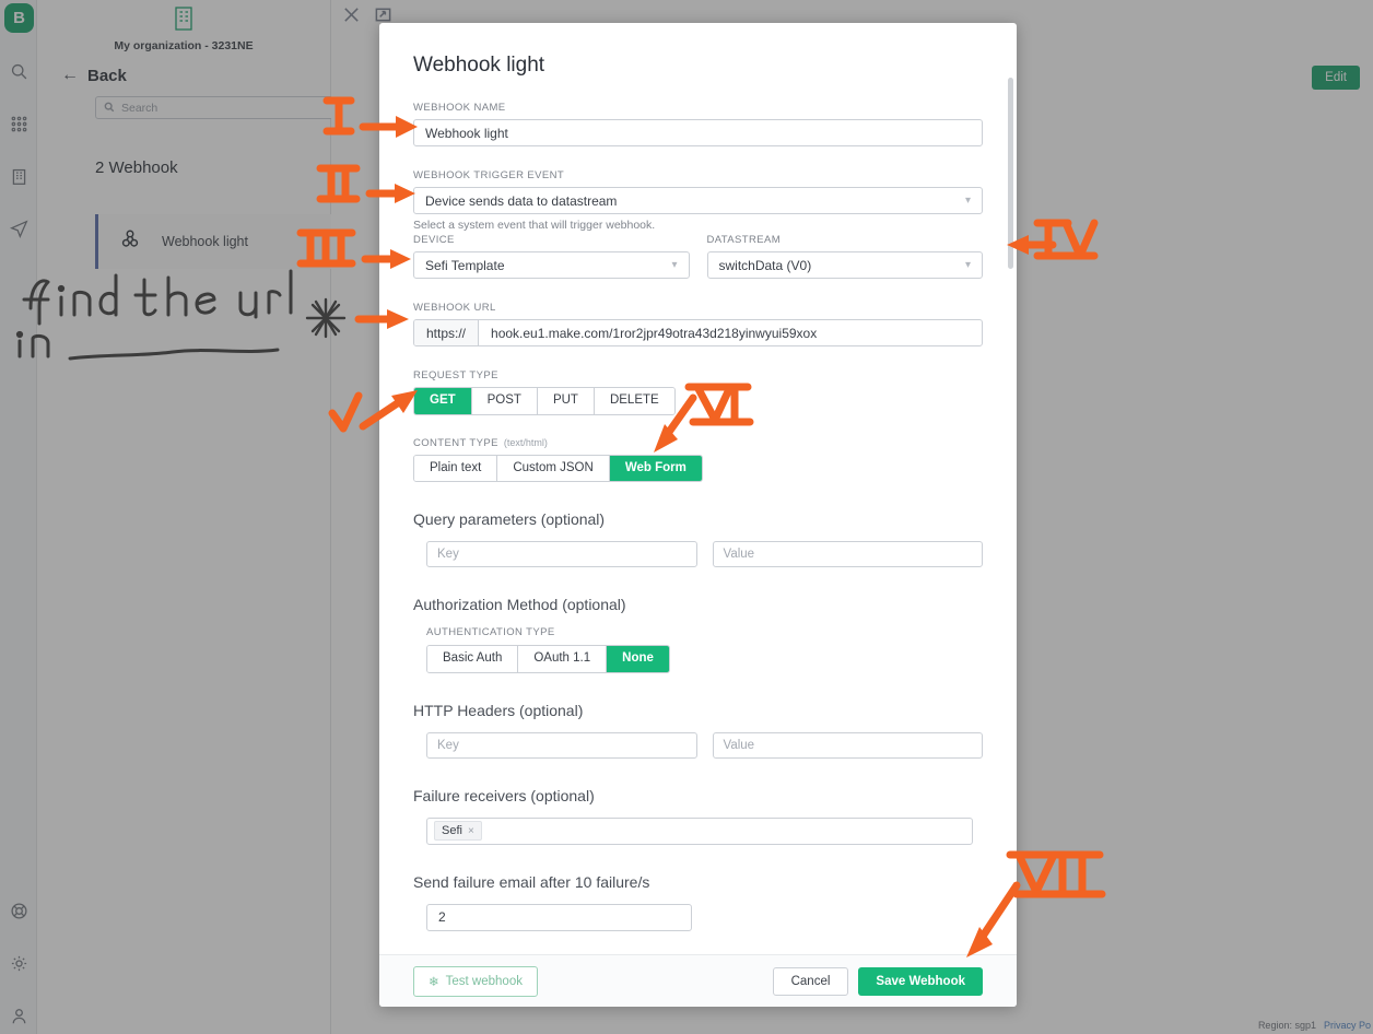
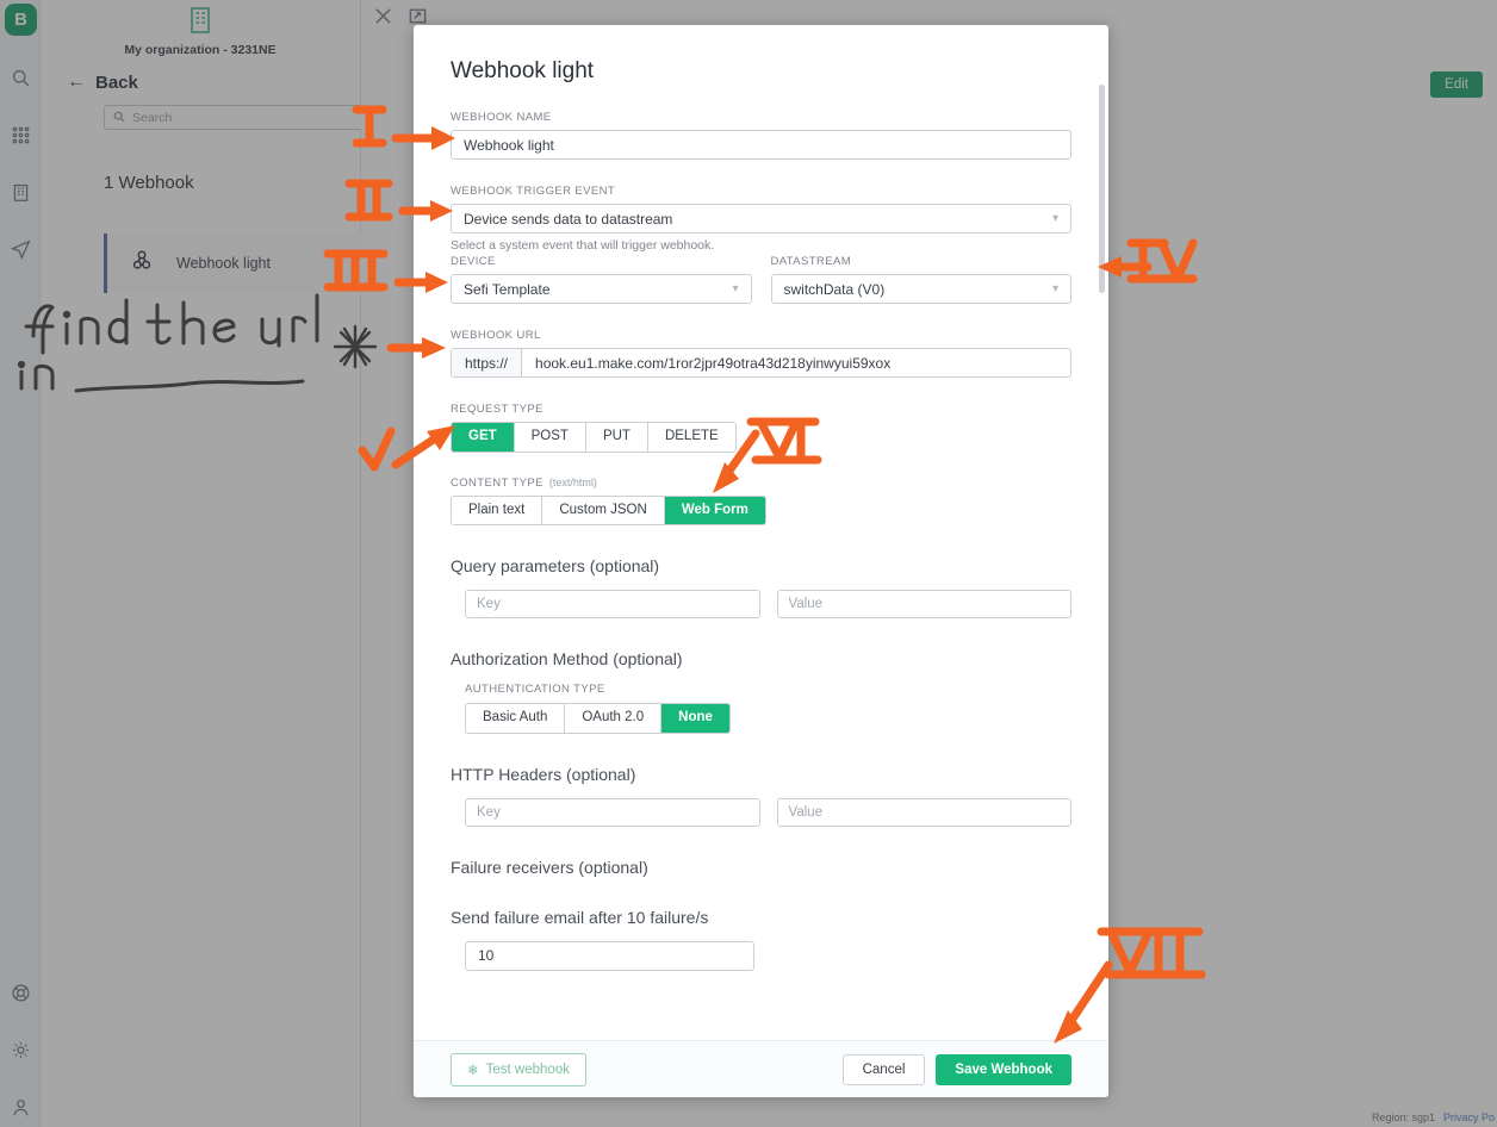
  B
  My organization - 3231NE
  ←
  Back
  Search
- 2 Webhook
+ 1 Webhook
  Webhook light
  Edit
  Region: sgp1
  Privacy Po
  Webhook light
  WEBHOOK NAME
  Webhook light
  WEBHOOK TRIGGER EVENT
  Device sends data to datastream
  ▾
  Select a system event that will trigger webhook.
  DEVICE
  Sefi Template
  ▾
  DATASTREAM
  switchData (V0)
  ▾
  WEBHOOK URL
  https://
  hook.eu1.make.com/1ror2jpr49otra43d218yinwyui59xox
  REQUEST TYPE
  GET
  POST
  PUT
  DELETE
  CONTENT TYPE (text/html)
  Plain text
  Custom JSON
  Web Form
  Query parameters (optional)
  Key
  Value
  Authorization Method (optional)
  AUTHENTICATION TYPE
  Basic Auth
- OAuth 1.1
+ OAuth 2.0
  None
  HTTP Headers (optional)
  Key
  Value
  Failure receivers (optional)
- Sefi
- ×
  Send failure email after 10 failure/s
- 2
+ 10
  ❄
  Test webhook
  Cancel
  Save Webhook
